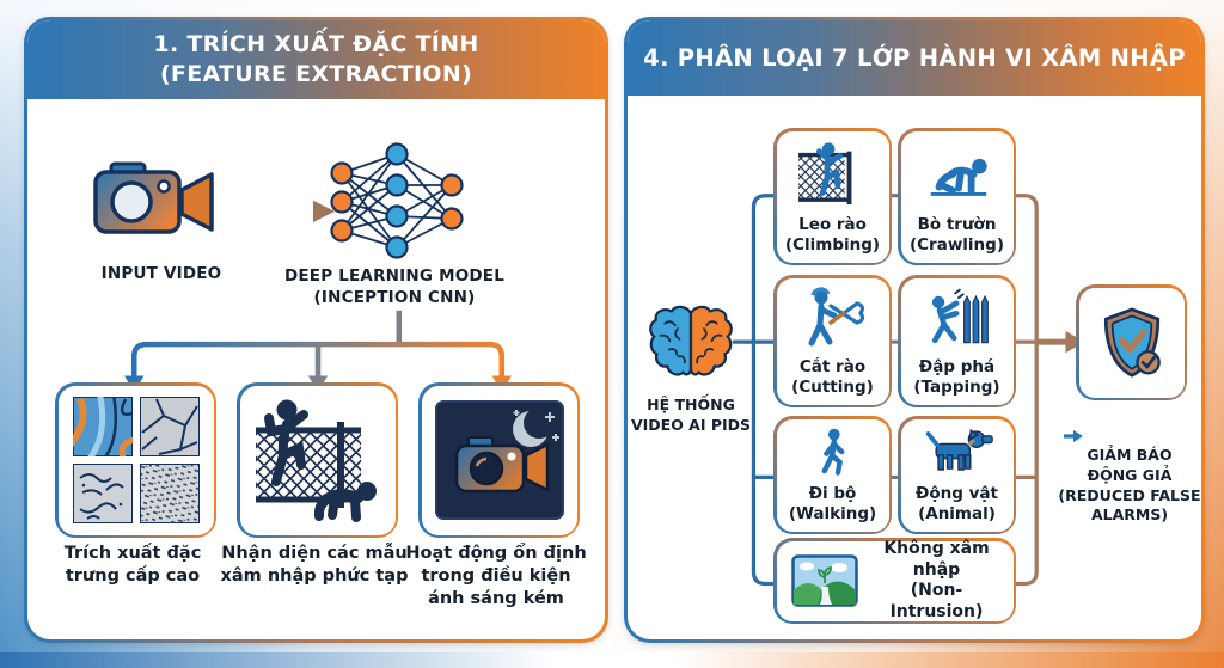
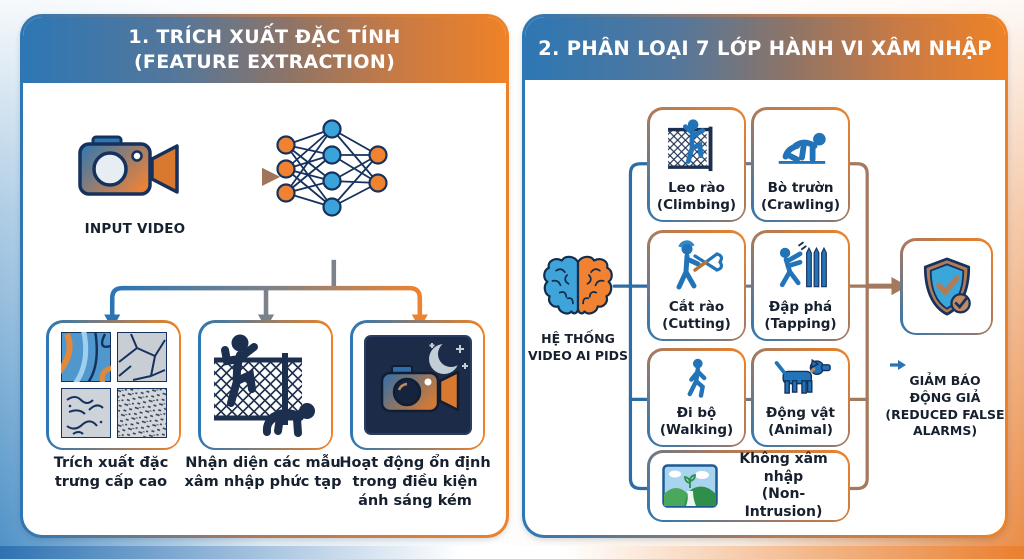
  1. TRÍCH XUẤT ĐẶC TÍNH
  (FEATURE EXTRACTION)
  INPUT VIDEO
- DEEP LEARNING MODEL
- (INCEPTION CNN)
  Trích xuất đặc
  trưng cấp cao
  Nhận diện các mẫu
  xâm nhập phức tạp
  Hoạt động ổn định
  trong điều kiện
  ánh sáng kém
- 4. PHÂN LOẠI 7 LỚP HÀNH VI XÂM NHẬP
+ 2. PHÂN LOẠI 7 LỚP HÀNH VI XÂM NHẬP
  HỆ THỐNG
  VIDEO AI PIDS
  Leo rào
  (Climbing)
  Bò trườn
  (Crawling)
  Cắt rào
  (Cutting)
  Đập phá
  (Tapping)
  Đi bộ
  (Walking)
  Động vật
  (Animal)
  Không xâm nhập
  (Non-Intrusion)
  GIẢM BÁO
  ĐỘNG GIẢ
  (REDUCED FALSE
  ALARMS)
